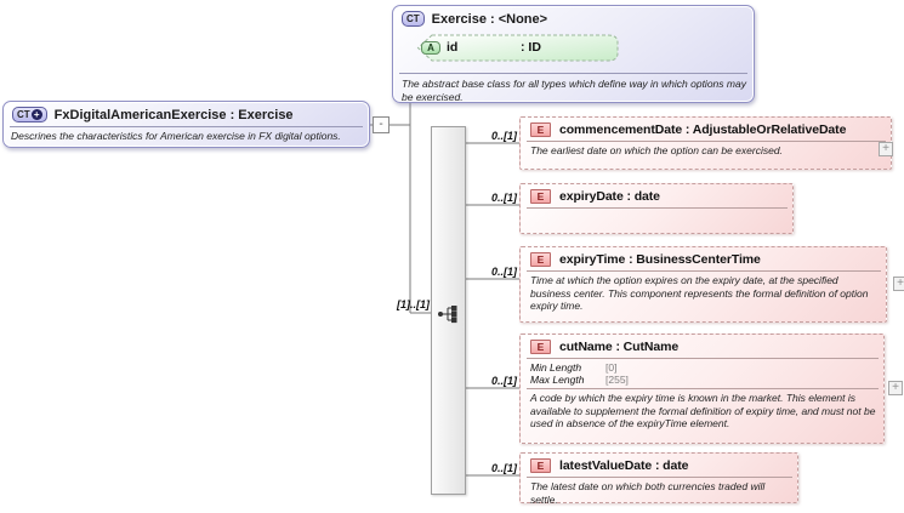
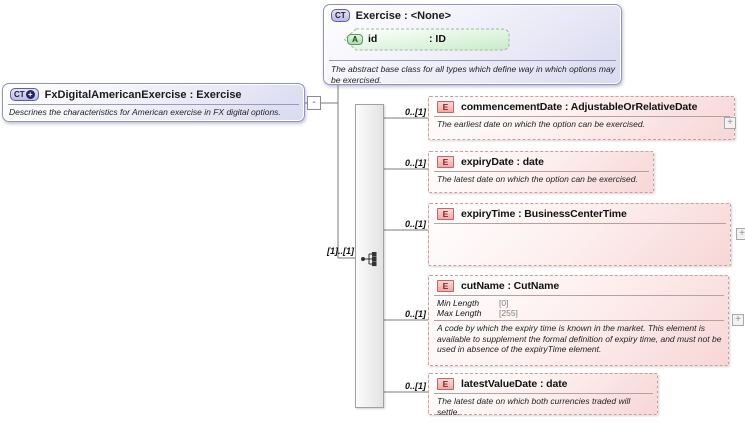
  CT
  +
  FxDigitalAmericanExercise : Exercise
  Descrines the characteristics for American exercise in FX digital options.
  -
  CT
  Exercise : <None>
  The abstract base class for all types which define way in which options may be exercised.
  A
  id
  : ID
  [1]..[1]
  0..[1]
  0..[1]
  0..[1]
  0..[1]
  0..[1]
  E
  commencementDate : AdjustableOrRelativeDate
  The earliest date on which the option can be exercised.
  +
  E
  expiryDate : date
+ The latest date on which the option can be exercised.
  E
  expiryTime : BusinessCenterTime
- Time at which the option expires on the expiry date, at the specified business center. This component represents the formal definition of option expiry time.
  +
  E
  cutName : CutName
  Min Length
  [0]
  Max Length
  [255]
  A code by which the expiry time is known in the market. This element is available to supplement the formal definition of expiry time, and must not be used in absence of the expiryTime element.
  +
  E
  latestValueDate : date
  The latest date on which both currencies traded will settle.
